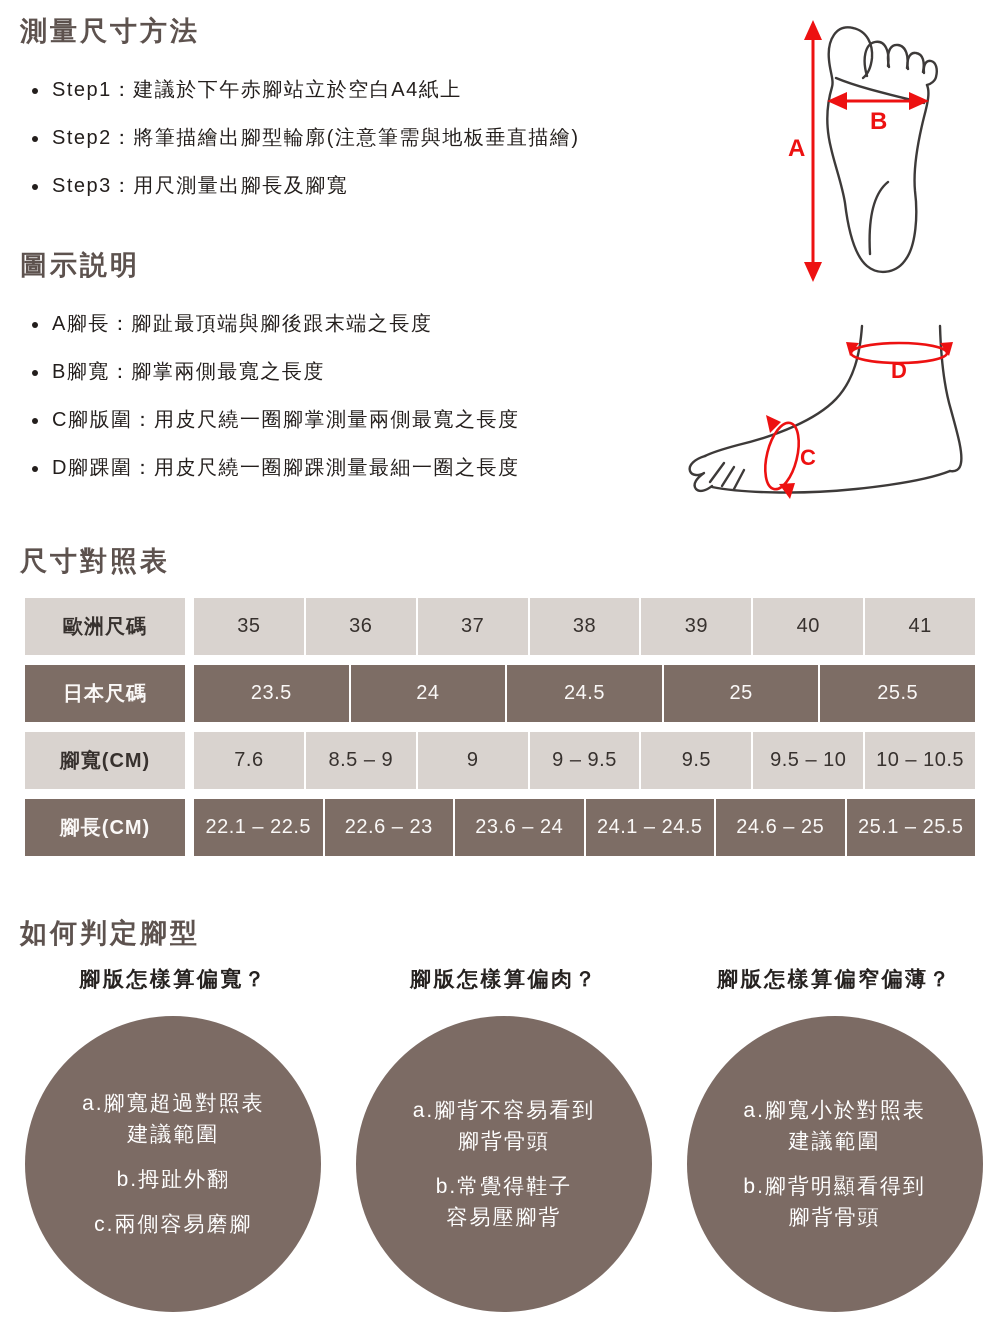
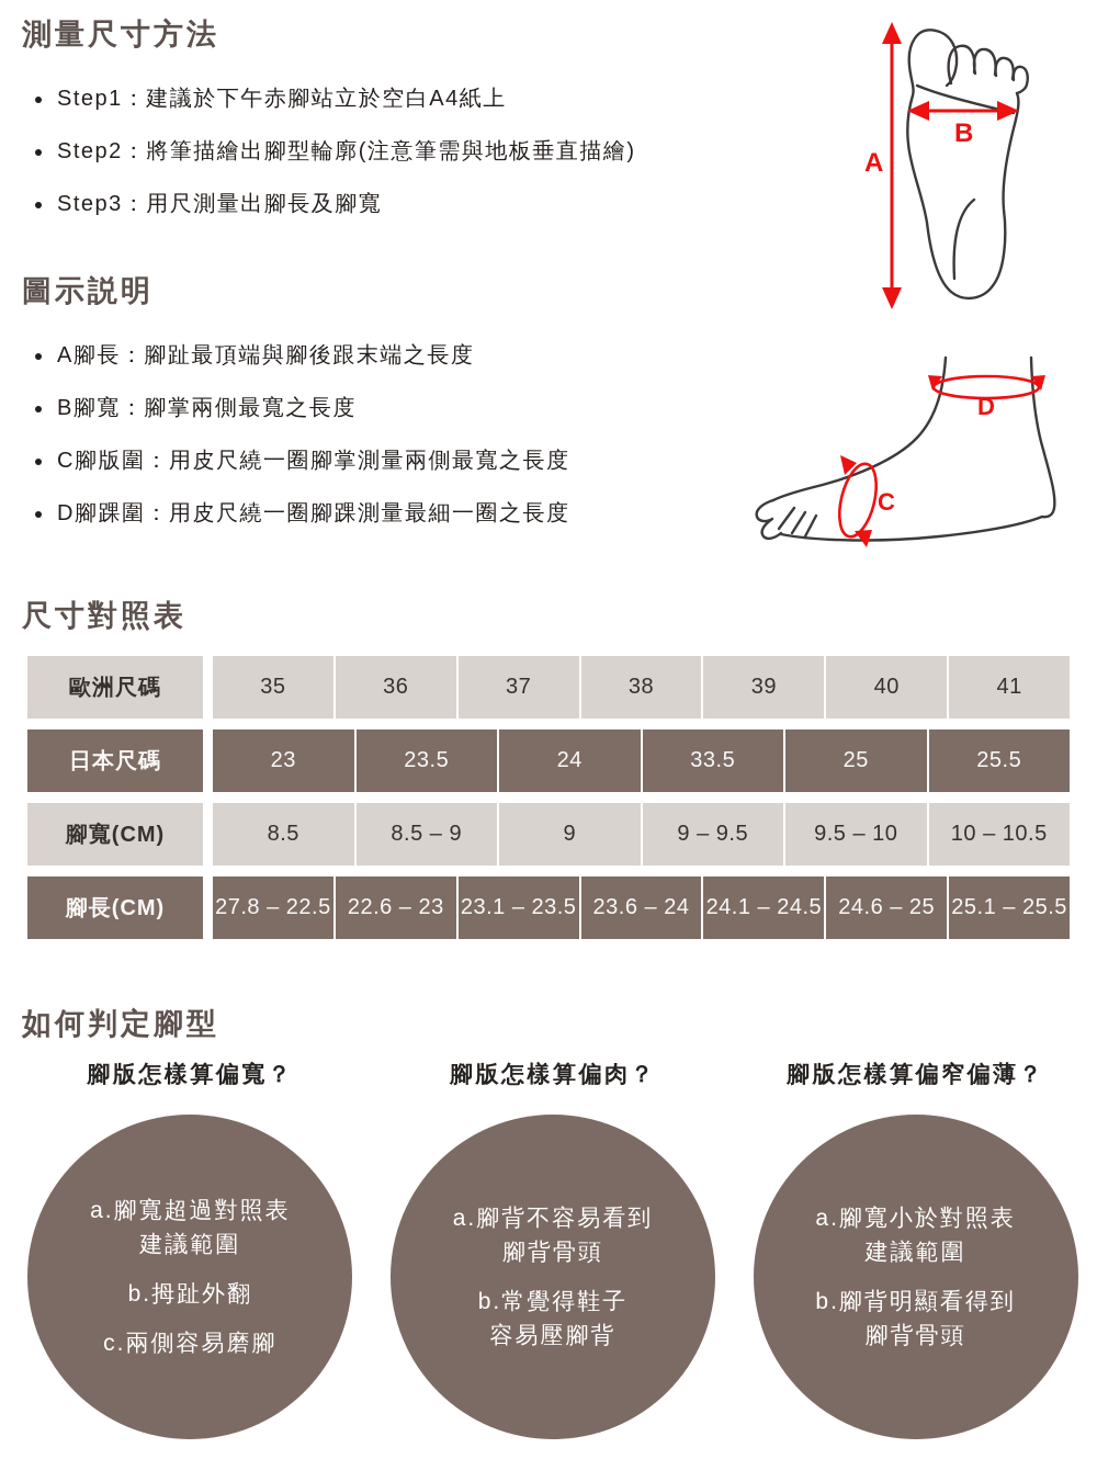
  測量尺寸方法
  Step1：建議於下午赤腳站立於空白A4紙上
  Step2：將筆描繪出腳型輪廓(注意筆需與地板垂直描繪)
  Step3：用尺測量出腳長及腳寬
  A
  B
  圖示説明
  A腳長：腳趾最頂端與腳後跟末端之長度
  B腳寬：腳掌兩側最寬之長度
  C腳版圍：用皮尺繞一圈腳掌測量兩側最寬之長度
  D腳踝圍：用皮尺繞一圈腳踝測量最細一圈之長度
  C
  D
  尺寸對照表
  歐洲尺碼
  35
  36
  37
  38
  39
  40
  41
  日本尺碼
+ 23
  23.5
  24
- 24.5
+ 33.5
  25
  25.5
  腳寬(CM)
- 7.6
+ 8.5
  8.5 – 9
  9
  9 – 9.5
- 9.5
  9.5 – 10
  10 – 10.5
  腳長(CM)
- 22.1 – 22.5
+ 27.8 – 22.5
  22.6 – 23
+ 23.1 – 23.5
  23.6 – 24
  24.1 – 24.5
  24.6 – 25
  25.1 – 25.5
  如何判定腳型
  腳版怎樣算偏寬？
  a.腳寬超過對照表
  建議範圍
  b.拇趾外翻
  c.兩側容易磨腳
  腳版怎樣算偏肉？
  a.腳背不容易看到
  腳背骨頭
  b.常覺得鞋子
  容易壓腳背
  腳版怎樣算偏窄偏薄？
  a.腳寬小於對照表
  建議範圍
  b.腳背明顯看得到
  腳背骨頭
